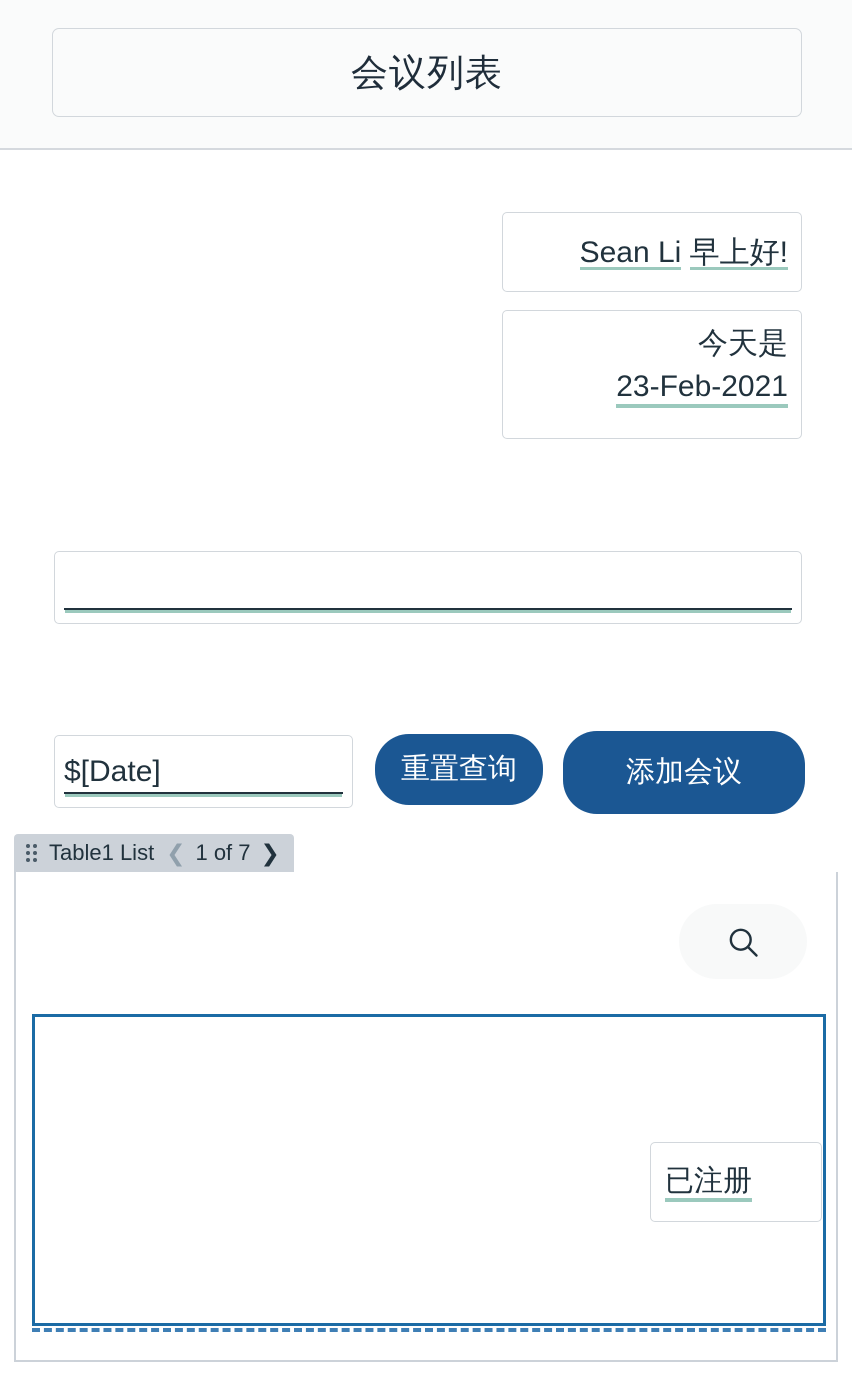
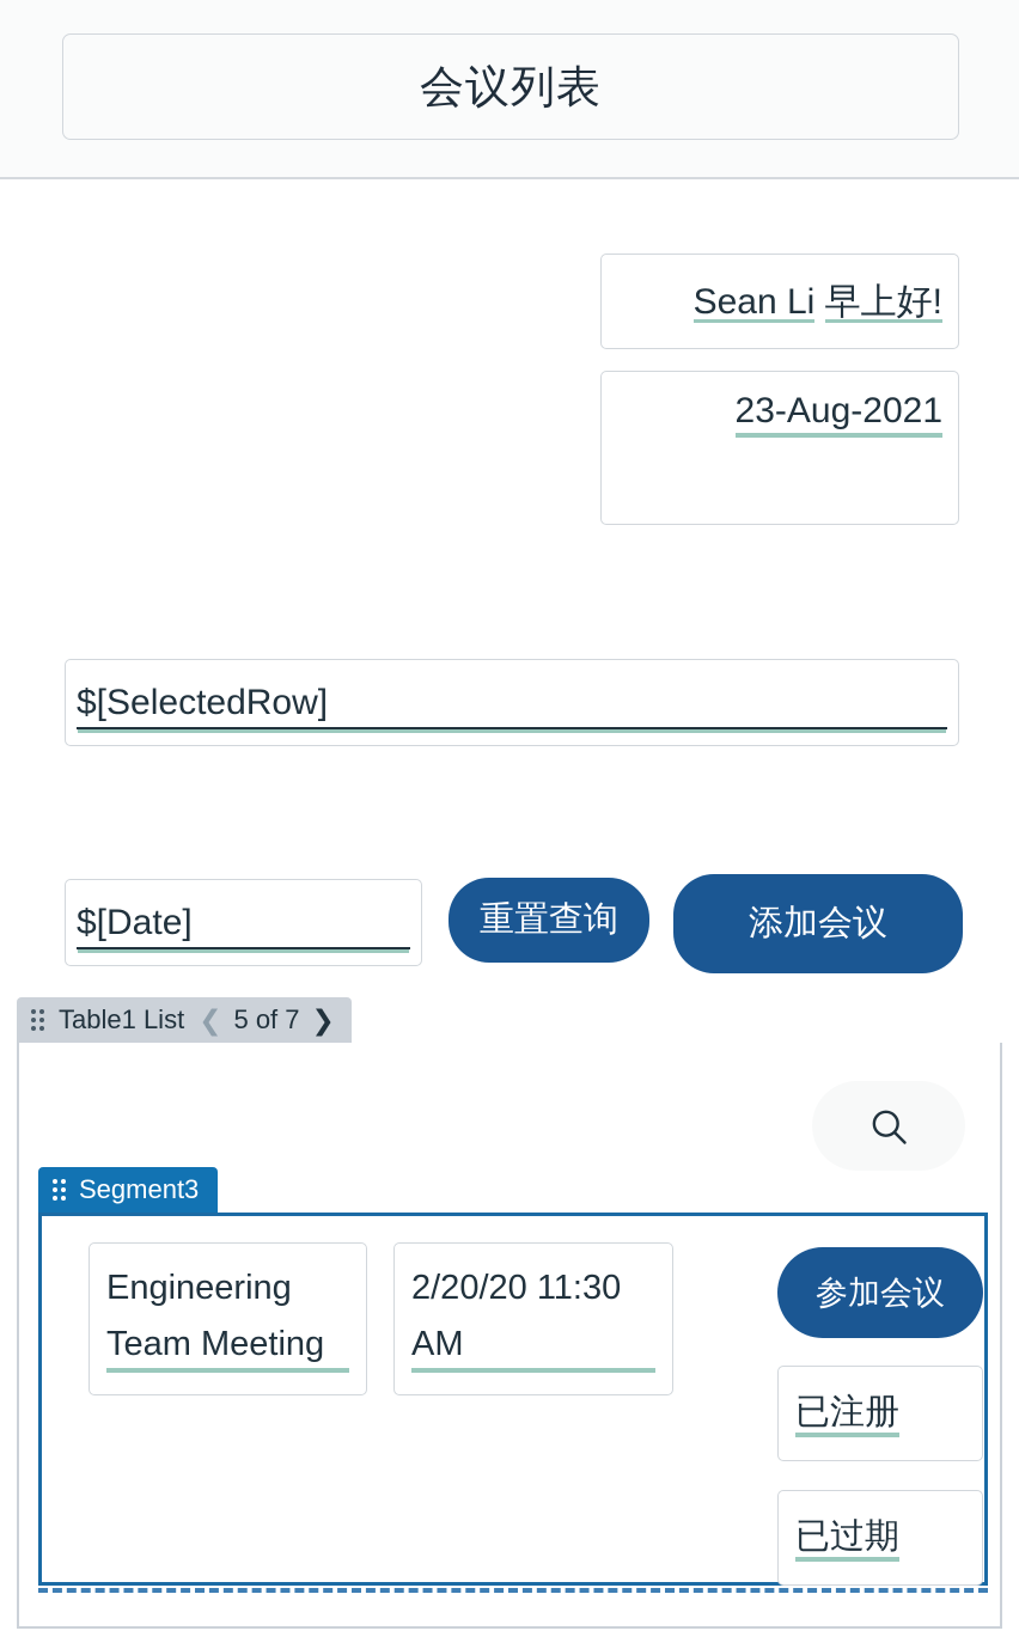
  会议列表
  Sean Li 早上好!
- 今天是
- 23-Feb-2021
+ 23-Aug-2021
+ $[SelectedRow]
  $[Date]
  重置查询
  添加会议
  Table1 List
  ❮
- 1 of 7
+ 5 of 7
  ❯
+ Segment3
+ Engineering Team Meeting
+ 2/20/20 11:30 AM
+ 参加会议
  已注册
+ 已过期
